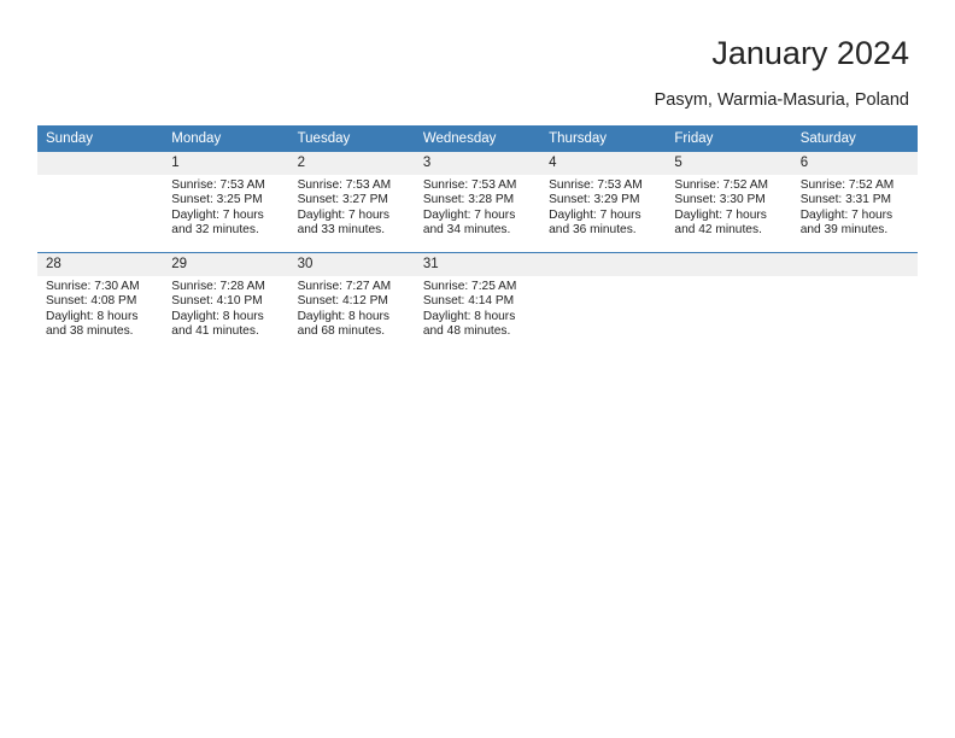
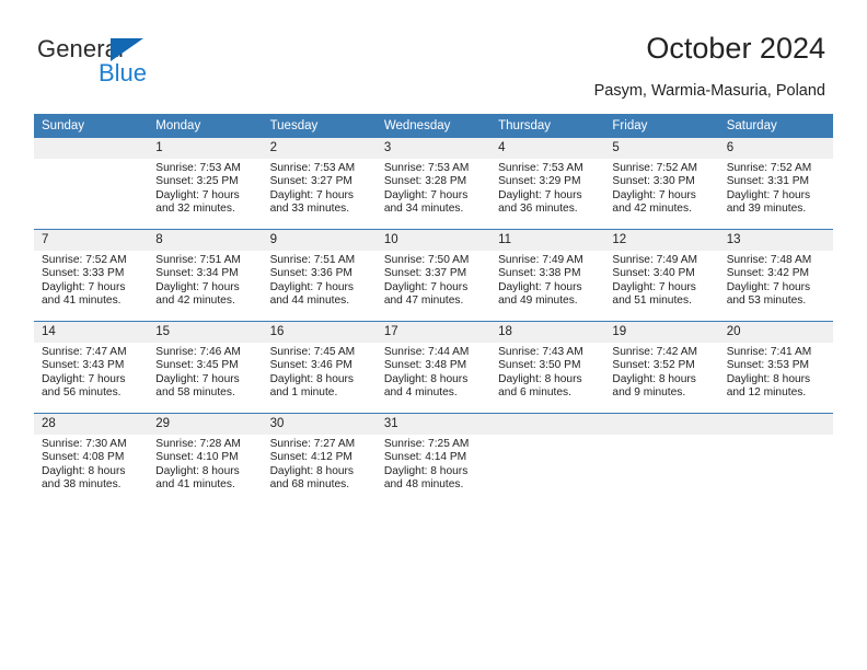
+ General
+ Blue
- January 2024
+ October 2024
  Pasym, Warmia-Masuria, Poland
  Sunday	Monday	Tuesday	Wednesday	Thursday	Friday	Saturday
  	1Sunrise: 7:53 AMSunset: 3:25 PMDaylight: 7 hours and 32 minutes.	2Sunrise: 7:53 AMSunset: 3:27 PMDaylight: 7 hours and 33 minutes.	3Sunrise: 7:53 AMSunset: 3:28 PMDaylight: 7 hours and 34 minutes.	4Sunrise: 7:53 AMSunset: 3:29 PMDaylight: 7 hours and 36 minutes.	5Sunrise: 7:52 AMSunset: 3:30 PMDaylight: 7 hours and 42 minutes.	6Sunrise: 7:52 AMSunset: 3:31 PMDaylight: 7 hours and 39 minutes.
+ 7Sunrise: 7:52 AMSunset: 3:33 PMDaylight: 7 hours and 41 minutes.	8Sunrise: 7:51 AMSunset: 3:34 PMDaylight: 7 hours and 42 minutes.	9Sunrise: 7:51 AMSunset: 3:36 PMDaylight: 7 hours and 44 minutes.	10Sunrise: 7:50 AMSunset: 3:37 PMDaylight: 7 hours and 47 minutes.	11Sunrise: 7:49 AMSunset: 3:38 PMDaylight: 7 hours and 49 minutes.	12Sunrise: 7:49 AMSunset: 3:40 PMDaylight: 7 hours and 51 minutes.	13Sunrise: 7:48 AMSunset: 3:42 PMDaylight: 7 hours and 53 minutes.
+ 14Sunrise: 7:47 AMSunset: 3:43 PMDaylight: 7 hours and 56 minutes.	15Sunrise: 7:46 AMSunset: 3:45 PMDaylight: 7 hours and 58 minutes.	16Sunrise: 7:45 AMSunset: 3:46 PMDaylight: 8 hours and 1 minute.	17Sunrise: 7:44 AMSunset: 3:48 PMDaylight: 8 hours and 4 minutes.	18Sunrise: 7:43 AMSunset: 3:50 PMDaylight: 8 hours and 6 minutes.	19Sunrise: 7:42 AMSunset: 3:52 PMDaylight: 8 hours and 9 minutes.	20Sunrise: 7:41 AMSunset: 3:53 PMDaylight: 8 hours and 12 minutes.
  28Sunrise: 7:30 AMSunset: 4:08 PMDaylight: 8 hours and 38 minutes.	29Sunrise: 7:28 AMSunset: 4:10 PMDaylight: 8 hours and 41 minutes.	30Sunrise: 7:27 AMSunset: 4:12 PMDaylight: 8 hours and 68 minutes.	31Sunrise: 7:25 AMSunset: 4:14 PMDaylight: 8 hours and 48 minutes.
